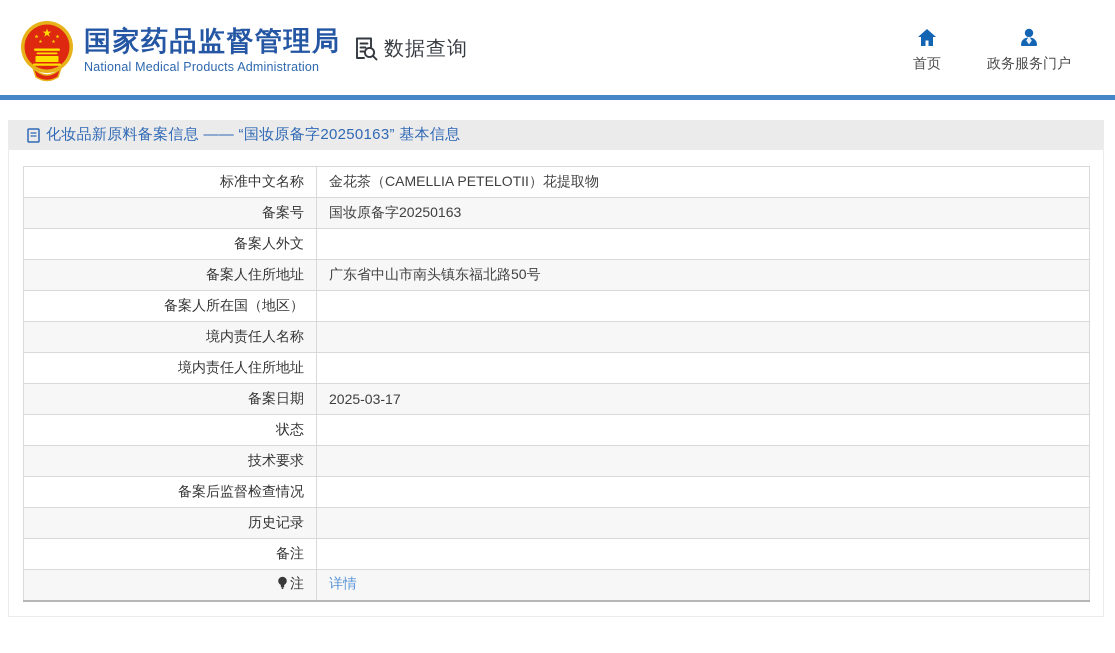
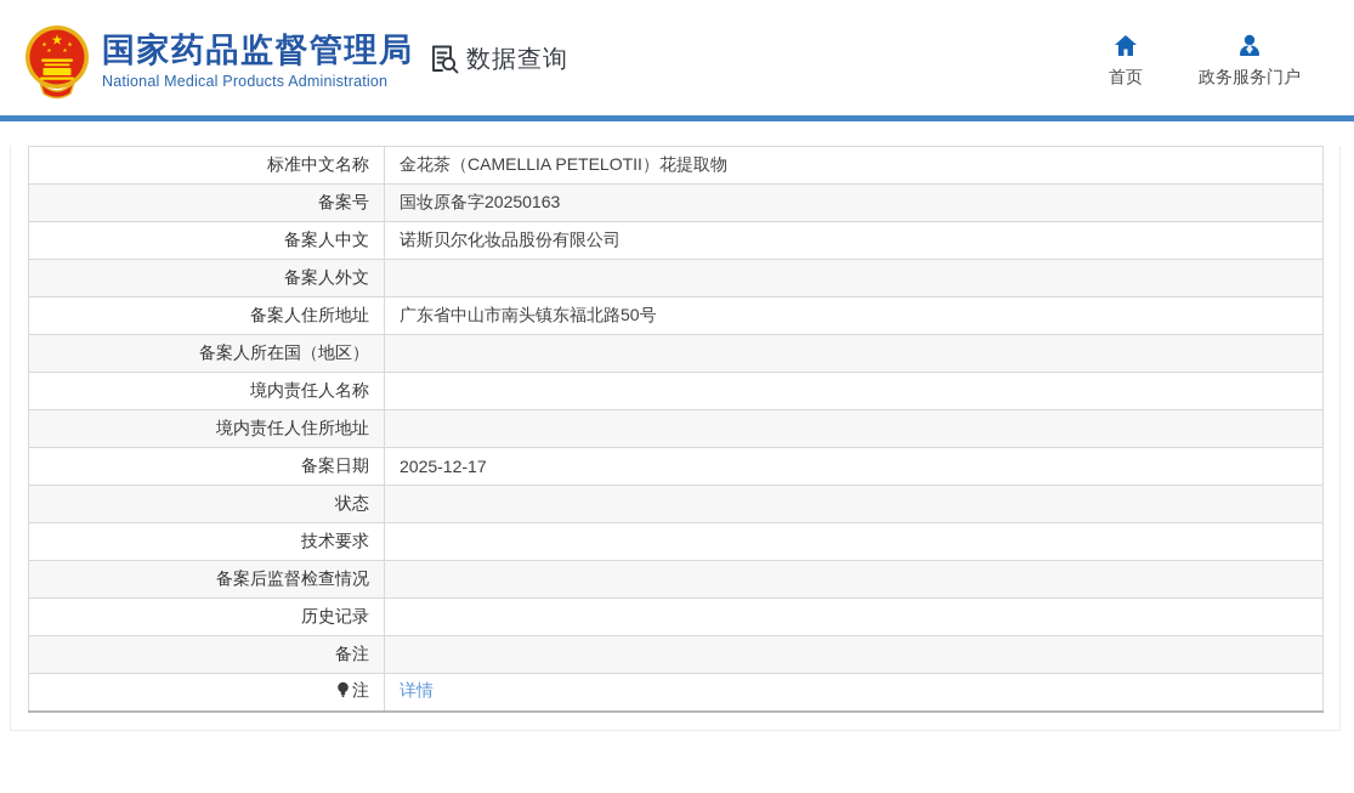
  国家药品监督管理局
  National Medical Products Administration
  数据查询
  首页
  政务服务门户
- 化妆品新原料备案信息 —— “国妆原备字20250163” 基本信息
  标准中文名称	金花茶（CAMELLIA PETELOTII）花提取物
  备案号	国妆原备字20250163
+ 备案人中文	诺斯贝尔化妆品股份有限公司
  备案人外文
  备案人住所地址	广东省中山市南头镇东福北路50号
  备案人所在国（地区）
  境内责任人名称
  境内责任人住所地址
- 备案日期	2025-03-17
+ 备案日期	2025-12-17
  状态
  技术要求
  备案后监督检查情况
  历史记录
  备注
  注	详情
